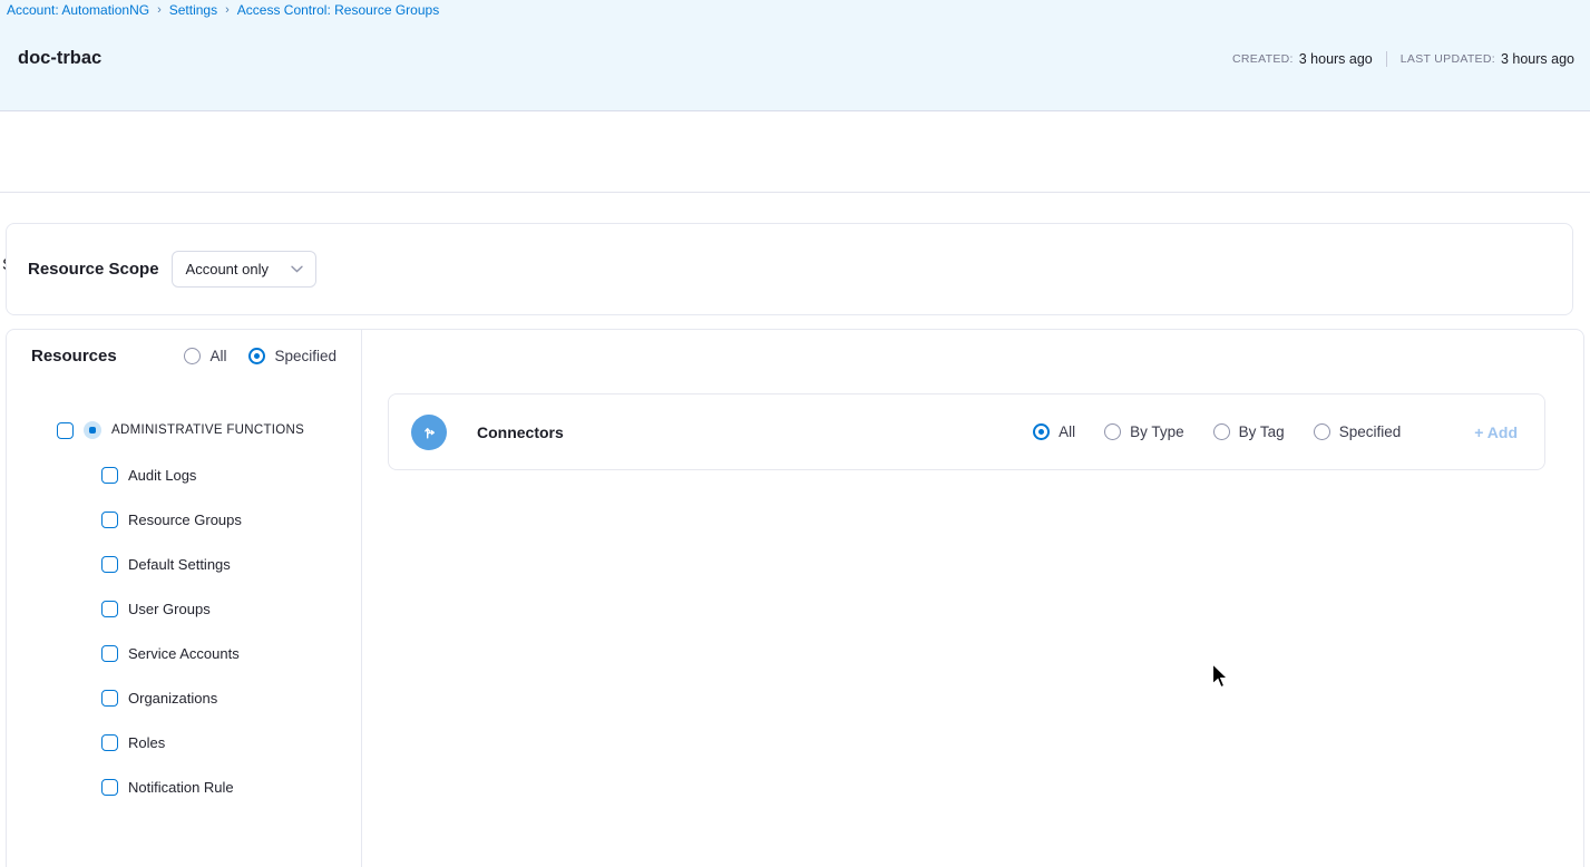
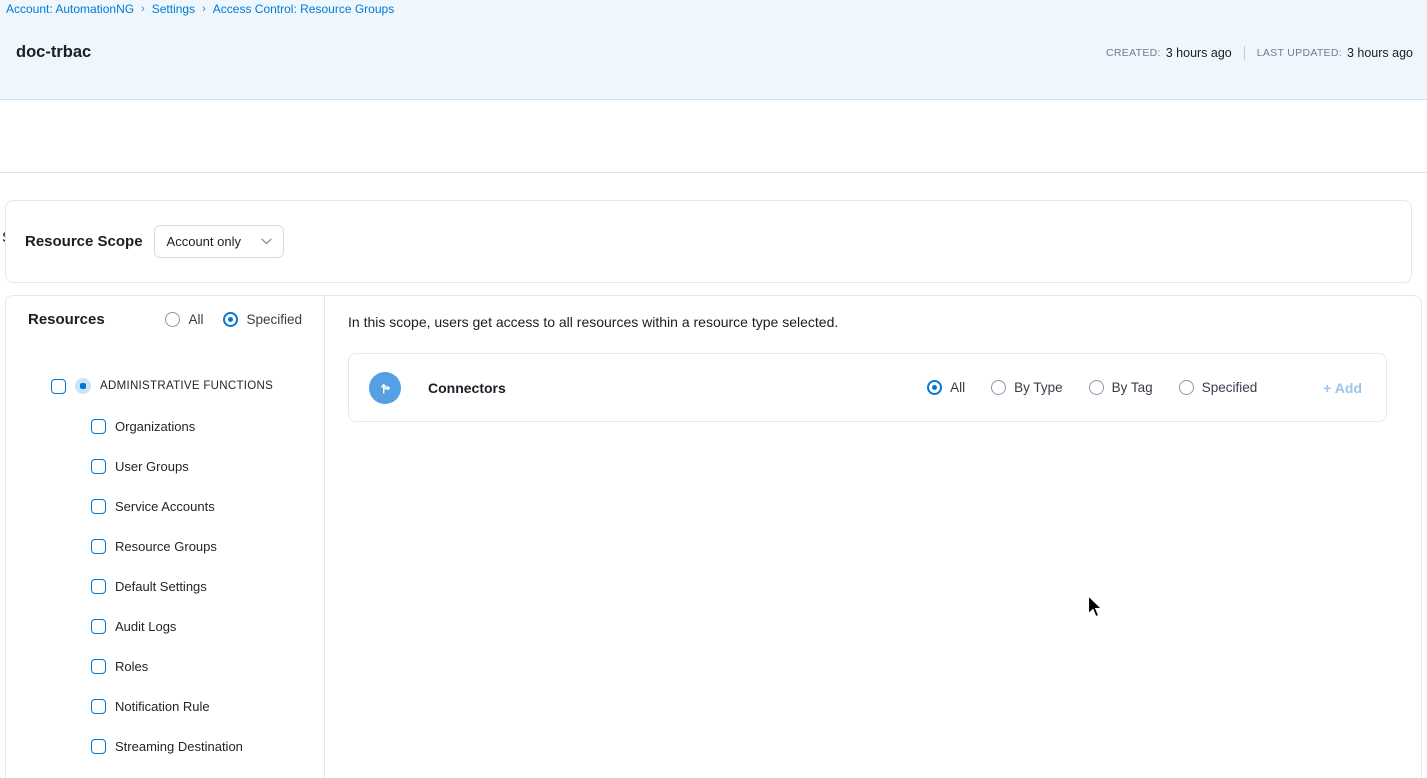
  Account: AutomationNG
  ›
  Settings
  ›
  Access Control: Resource Groups
  doc-trbac
  CREATED:
  3 hours ago
  LAST UPDATED:
  3 hours ago
  Resource Scope
  Account only
  Resources
  All
  Specified
  ADMINISTRATIVE FUNCTIONS
- Audit Logs
+ Organizations
- Resource Groups
+ User Groups
- Default Settings
+ Service Accounts
- User Groups
+ Resource Groups
- Service Accounts
+ Default Settings
- Organizations
+ Audit Logs
  Roles
  Notification Rule
+ Streaming Destination
+ In this scope, users get access to all resources within a resource type selected.
  Connectors
  All
  By Type
  By Tag
  Specified
  + Add
